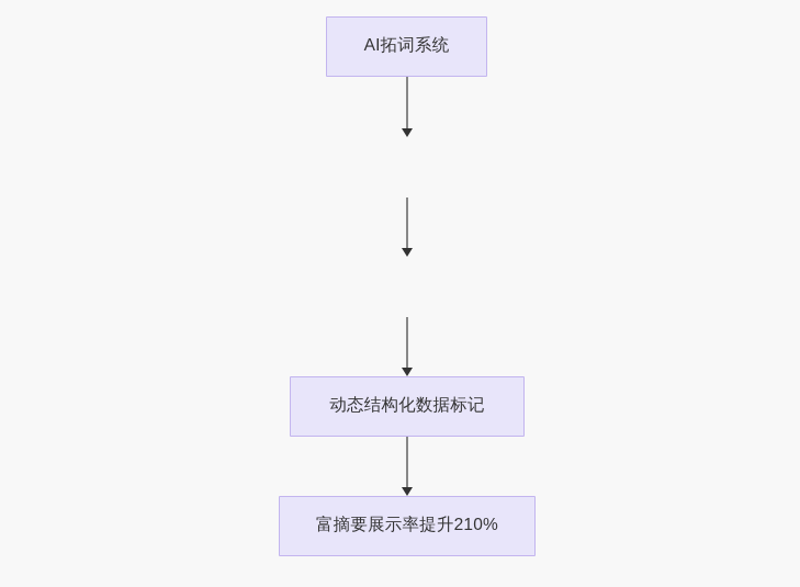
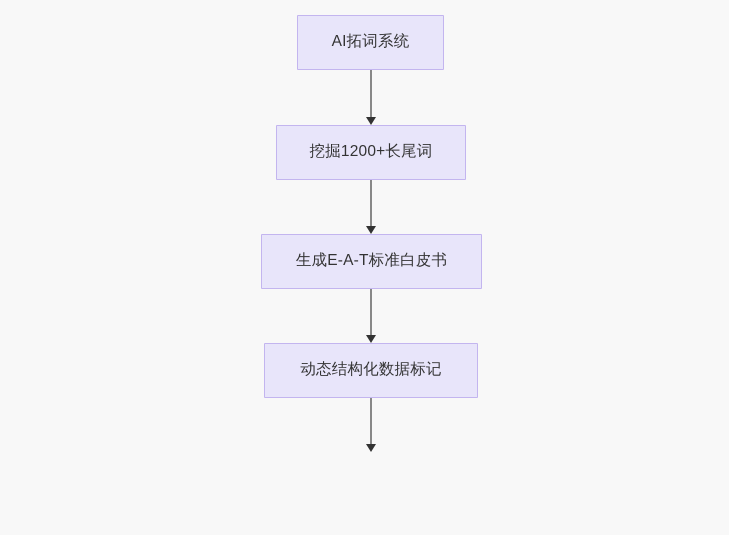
  AI拓词系统
+ 挖掘1200+长尾词
+ 生成E-A-T标准白皮书
  动态结构化数据标记
- 富摘要展示率提升210%
